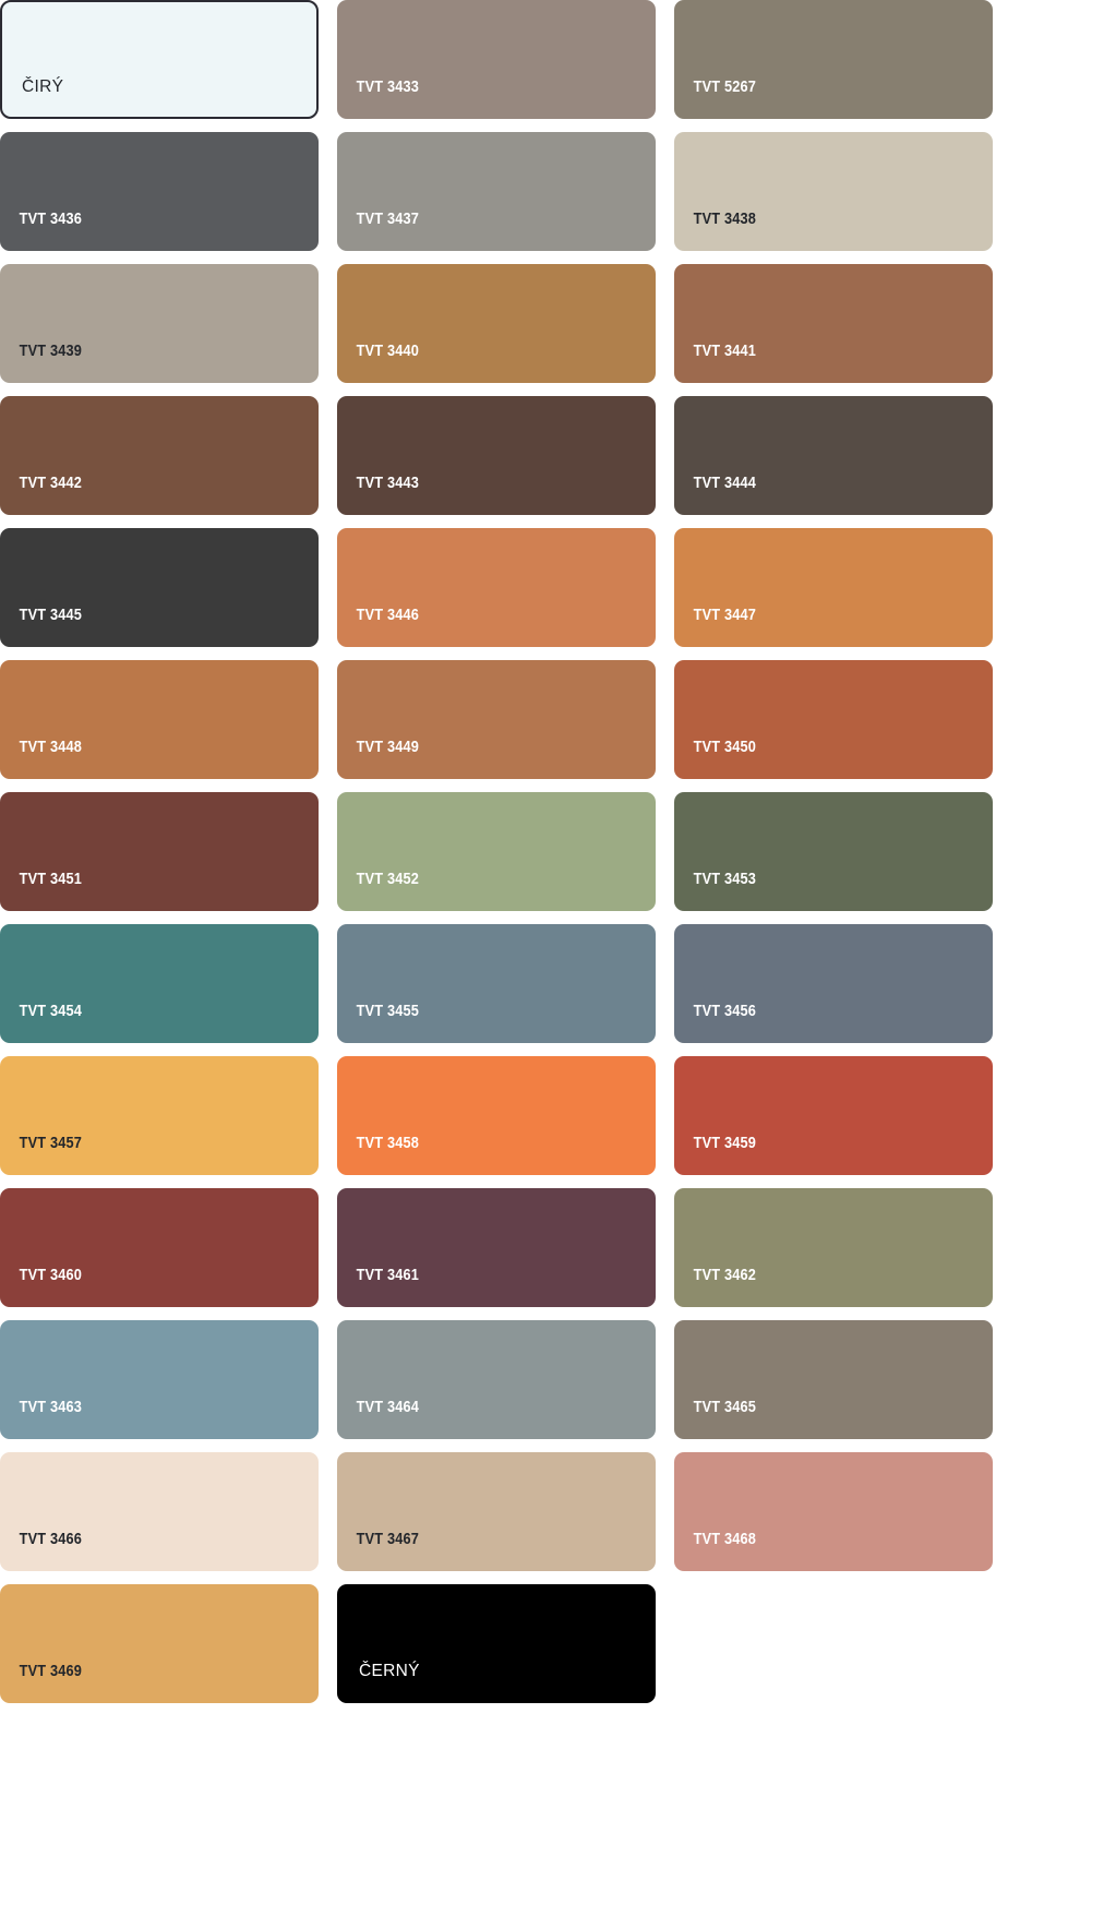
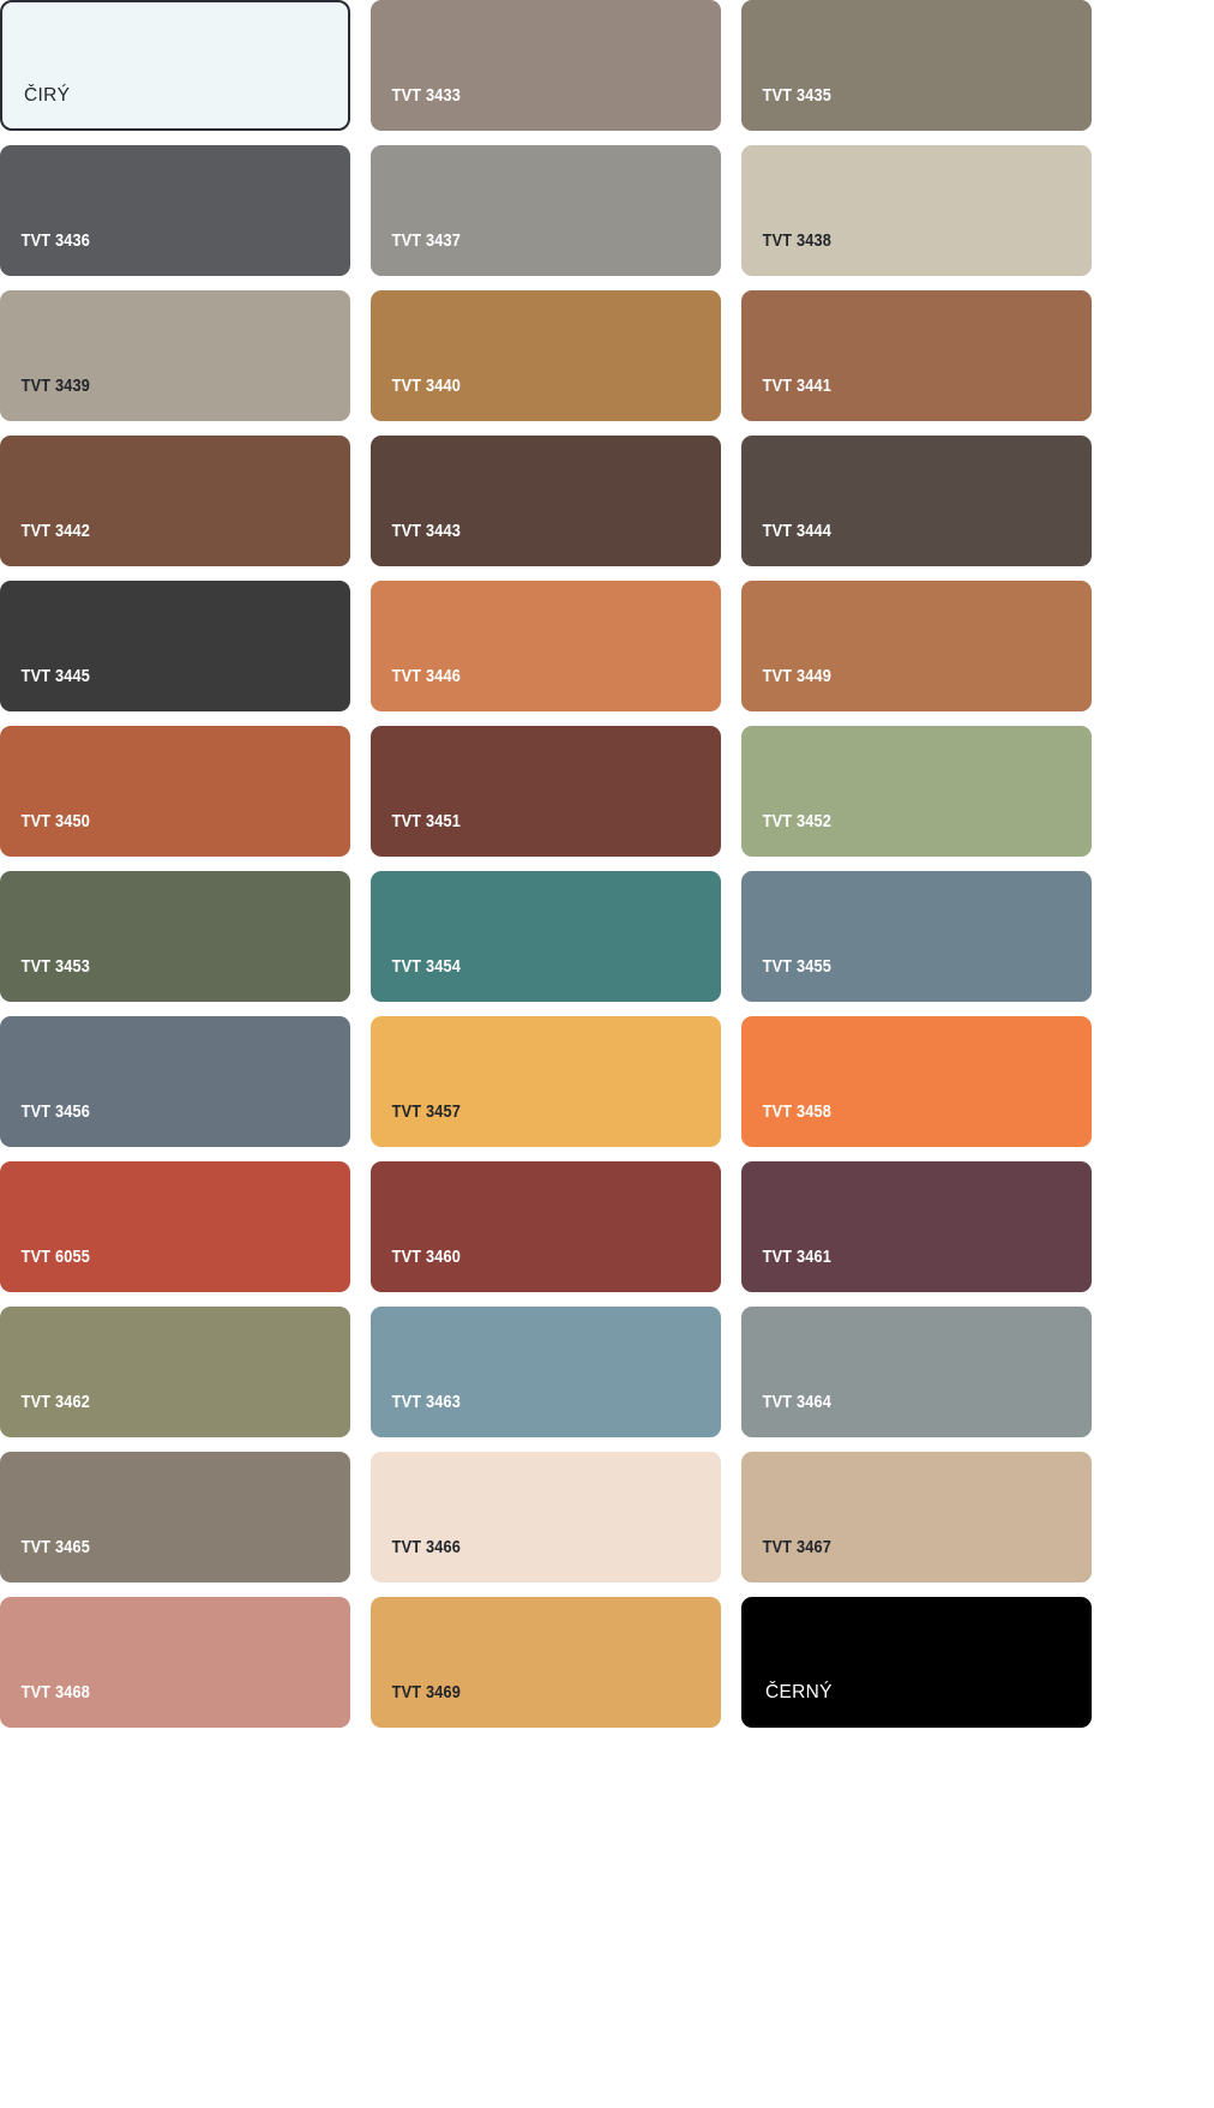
  ČIRÝ
  TVT 3433
- TVT 5267
+ TVT 3435
  TVT 3436
  TVT 3437
  TVT 3438
  TVT 3439
  TVT 3440
  TVT 3441
  TVT 3442
  TVT 3443
  TVT 3444
  TVT 3445
  TVT 3446
- TVT 3447
- TVT 3448
  TVT 3449
  TVT 3450
  TVT 3451
  TVT 3452
  TVT 3453
  TVT 3454
  TVT 3455
  TVT 3456
  TVT 3457
  TVT 3458
- TVT 3459
+ TVT 6055
  TVT 3460
  TVT 3461
  TVT 3462
  TVT 3463
  TVT 3464
  TVT 3465
  TVT 3466
  TVT 3467
  TVT 3468
  TVT 3469
  ČERNÝ
